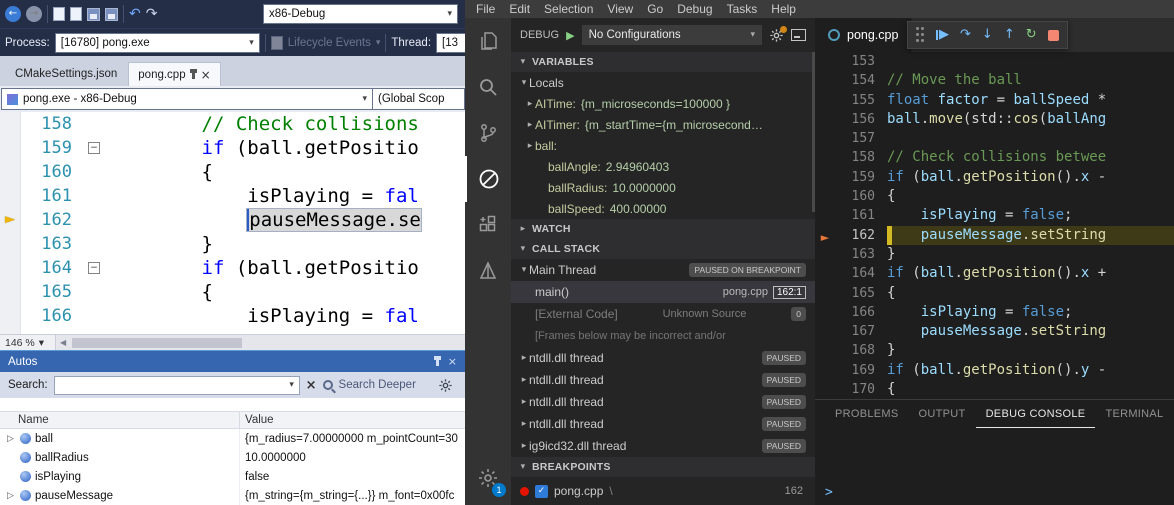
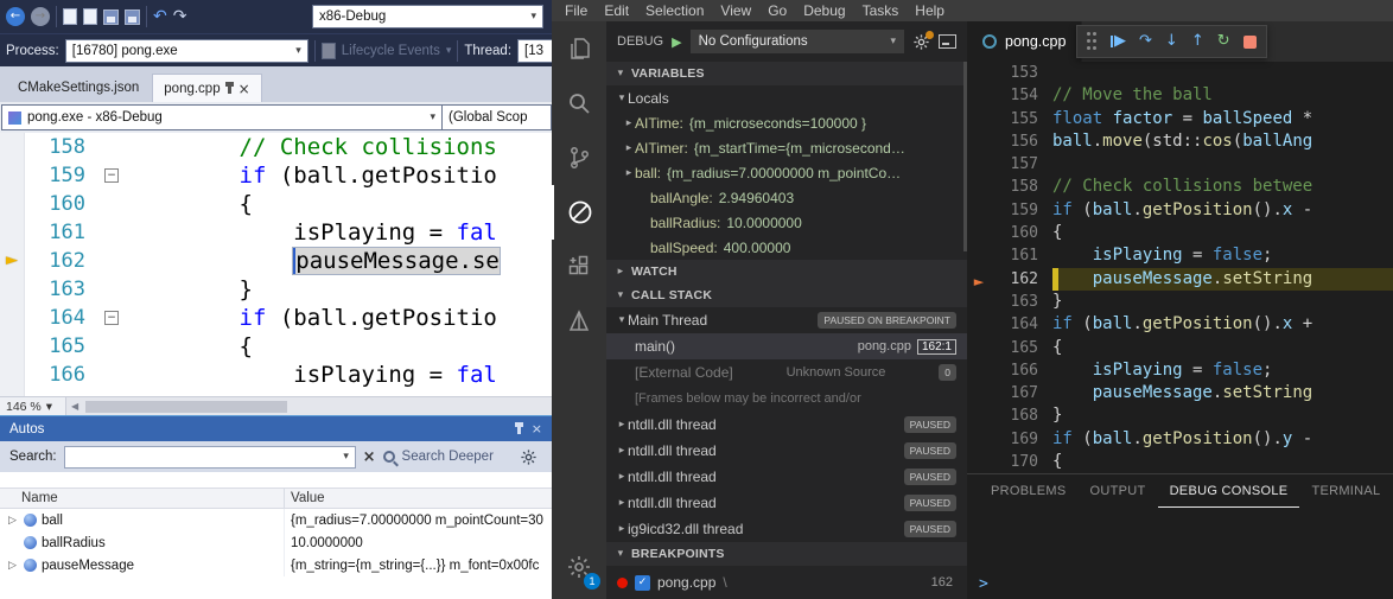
  ←
  →
  ↶
  ↷
  x86-Debug
  ▾
  Process:
  [16780] pong.exe
  ▾
  Lifecycle Events
  ▾
  Thread:
  [13
  CMakeSettings.json
  pong.cpp
  ×
  pong.exe - x86-Debug
  ▾
  (Global Scop
  158
  // Check collisions
  159
  −
  if (ball.getPositio
  160
  {
  161
  isPlaying = fal
  ►
  162
  pauseMessage.se
  163
  }
  164
  −
  if (ball.getPositio
  165
  {
  166
  isPlaying = fal
  146 %
  ▾
  ◀
  Autos
  ×
  Search:
  ▾
  ×
  Search Deeper
  Name
  Value
  ▷
  ball
  {m_radius=7.00000000 m_pointCount=30
  ballRadius
  10.0000000
- isPlaying
- false
  ▷
  pauseMessage
  {m_string={m_string={...}} m_font=0x00fc
  File
  Edit
  Selection
  View
  Go
  Debug
  Tasks
  Help
  1
  DEBUG
  ▶
  No Configurations
  ▾
  ▾
  VARIABLES
  ▾
  Locals
  ▸
  AITime:
  {m_microseconds=100000 }
  ▸
  AITimer:
  {m_startTime={m_microsecond…
  ▸
  ball:
+ {m_radius=7.00000000 m_pointCo…
  ballAngle:
  2.94960403
  ballRadius:
  10.0000000
  ballSpeed:
  400.00000
  ▸
  WATCH
  ▾
  CALL STACK
  ▾
  Main Thread
  PAUSED ON BREAKPOINT
  main()
  pong.cpp
  162:1
  [External Code]
  Unknown Source
  0
  [Frames below may be incorrect and/or
  ▸
  ntdll.dll thread
  PAUSED
  ▸
  ntdll.dll thread
  PAUSED
  ▸
  ntdll.dll thread
  PAUSED
  ▸
  ntdll.dll thread
  PAUSED
  ▸
  ig9icd32.dll thread
  PAUSED
  ▾
  BREAKPOINTS
  ✓
  pong.cpp
  \
  162
  pong.cpp
  ▶
  ↷
  ↓
  ↑
  ↻
  153
  154
  // Move the ball
  155
  float factor = ballSpeed *
  156
  ball.move(std::cos(ballAng
  157
  158
  // Check collisions betwee
  159
  if (ball.getPosition().x -
  160
  {
  161
  isPlaying = false;
  ►
  162
  pauseMessage.setString
  163
  }
  164
  if (ball.getPosition().x +
  165
  {
  166
  isPlaying = false;
  167
  pauseMessage.setString
  168
  }
  169
  if (ball.getPosition().y -
  170
  {
  PROBLEMS
  OUTPUT
  DEBUG CONSOLE
  TERMINAL
  >
